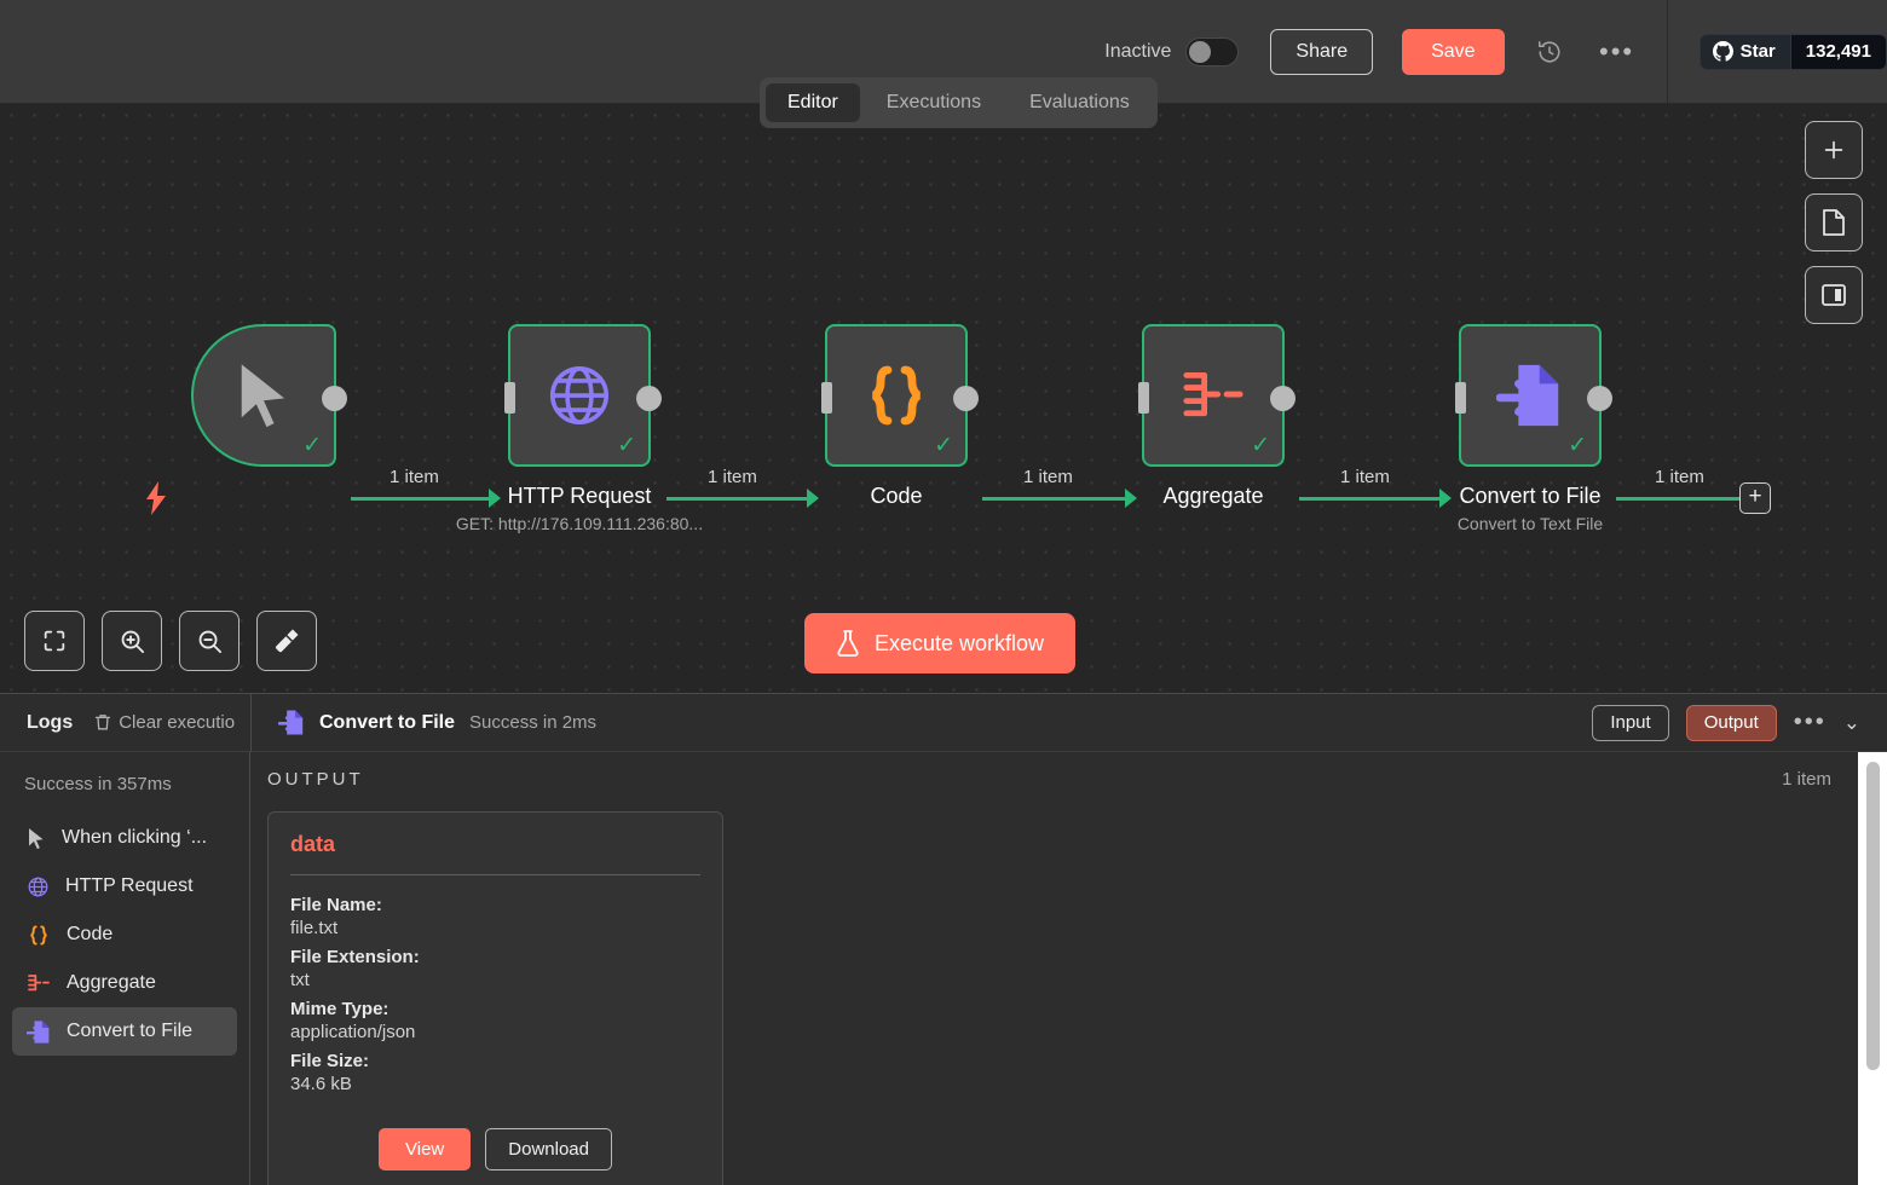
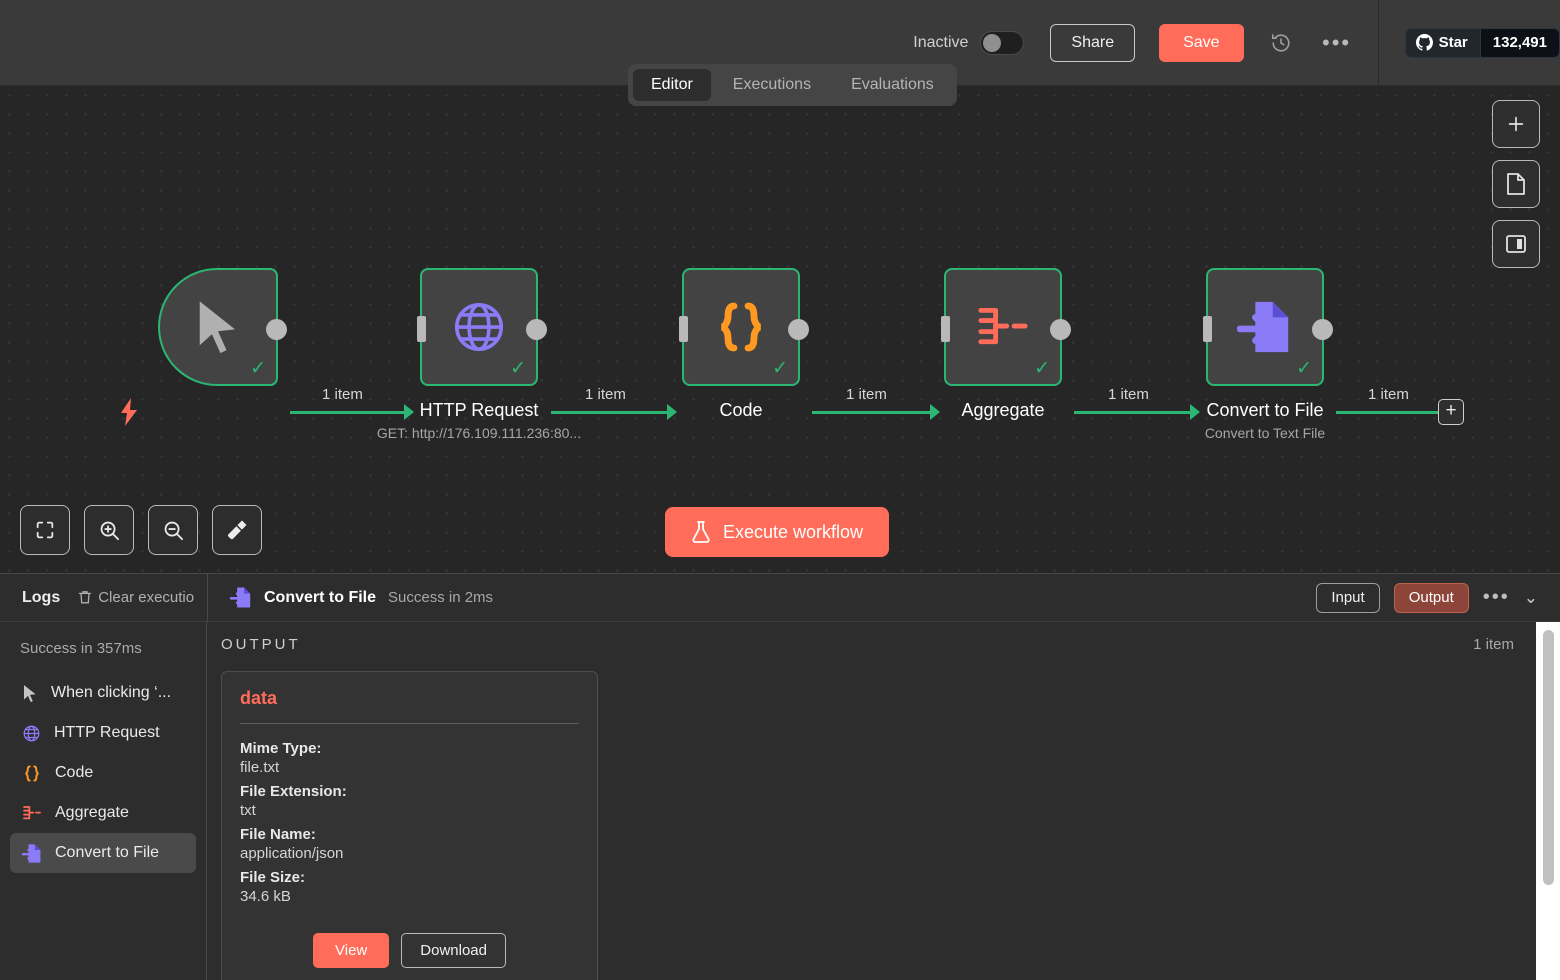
  Inactive
  Share
  Save
  •••
  Star
  132,491
  Editor
  Executions
  Evaluations
  1 item
  1 item
  1 item
  1 item
  1 item
  +
  ✓
  ✓
  HTTP Request
  GET: http://176.109.111.236:80...
  ✓
  Code
  ✓
  Aggregate
  ✓
  Convert to File
  Convert to Text File
  Execute workflow
  Logs
  Clear executio
  Convert to File
  Success in 2ms
  Input
  Output
  •••
  ⌄
  Success in 357ms
  When clicking ‘...
  HTTP Request
  Code
  Aggregate
  Convert to File
  OUTPUT
  1 item
  data
- File Name:
+ Mime Type:
  file.txt
  File Extension:
  txt
- Mime Type:
+ File Name:
  application/json
  File Size:
  34.6 kB
  View
  Download
